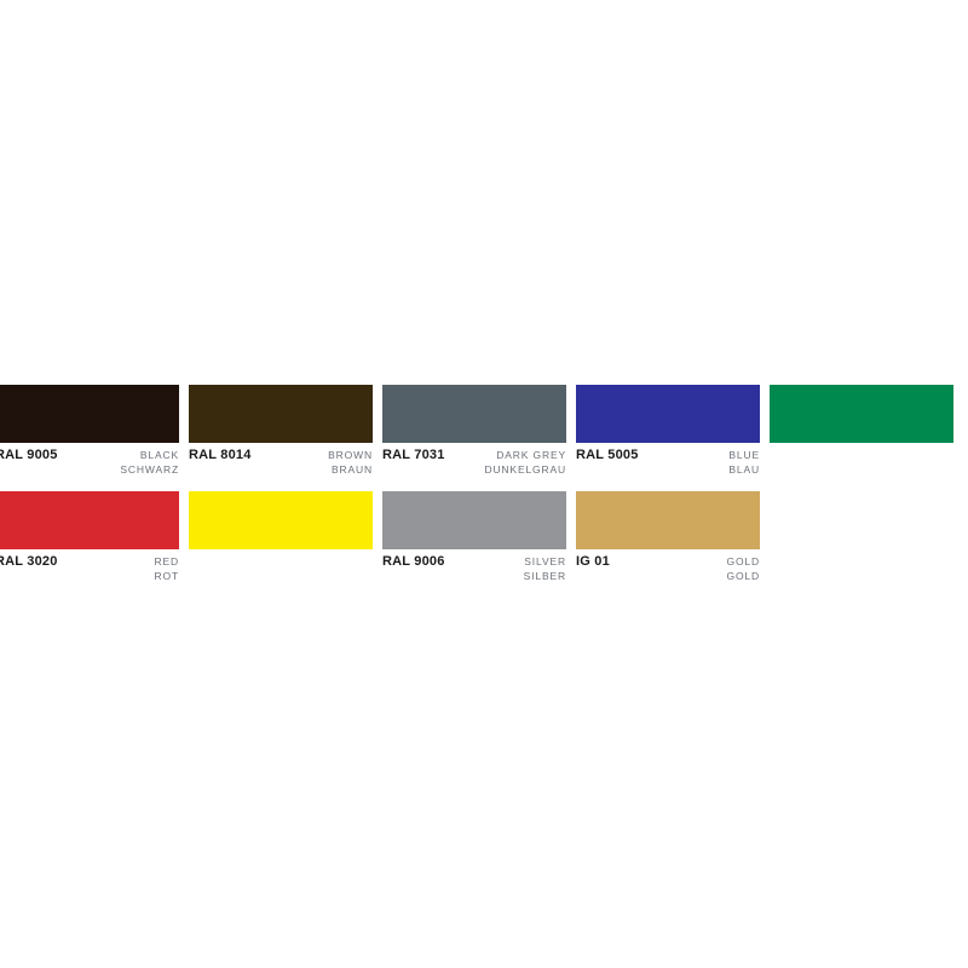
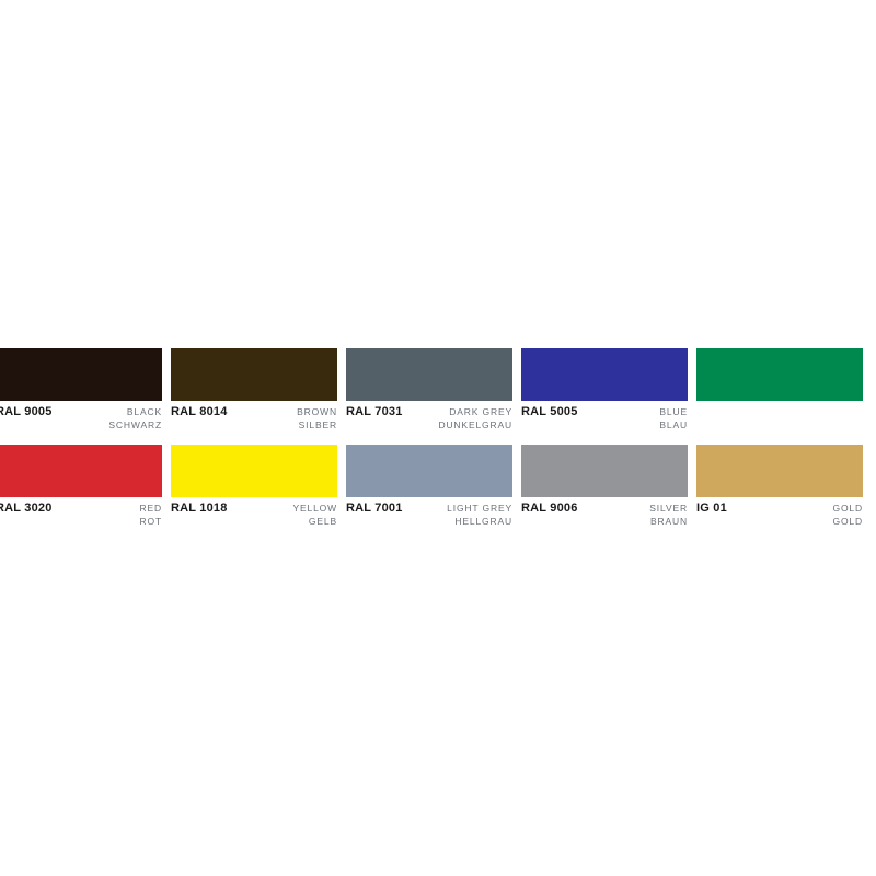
  RAL 9005
  BLACK
  SCHWARZ
  RAL 8014
  BROWN
- BRAUN
+ SILBER
  RAL 7031
  DARK GREY
  DUNKELGRAU
  RAL 5005
  BLUE
  BLAU
  RAL 3020
  RED
  ROT
+ RAL 1018
+ YELLOW
+ GELB
+ RAL 7001
+ LIGHT GREY
+ HELLGRAU
  RAL 9006
  SILVER
- SILBER
+ BRAUN
  IG 01
  GOLD
  GOLD
